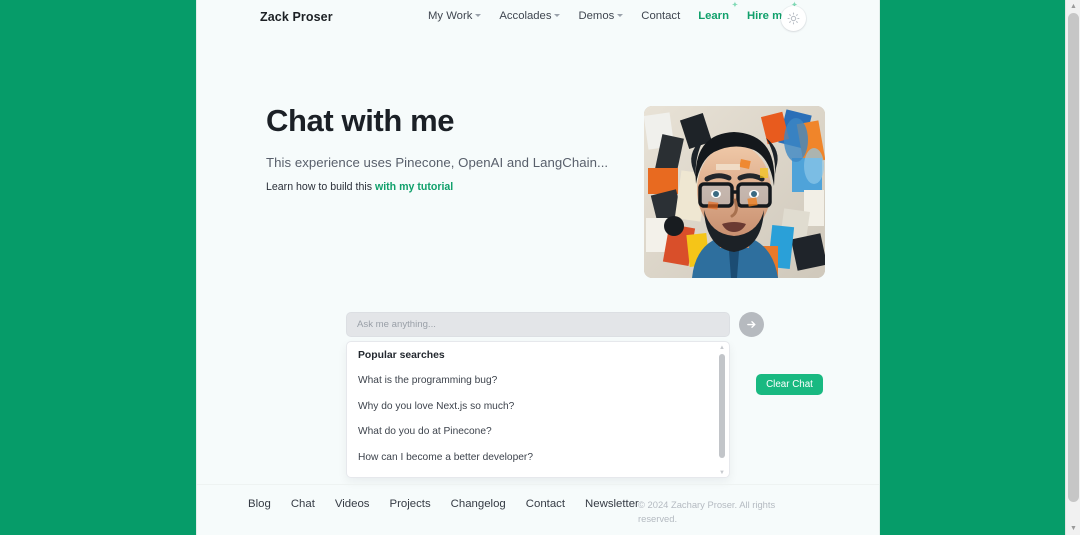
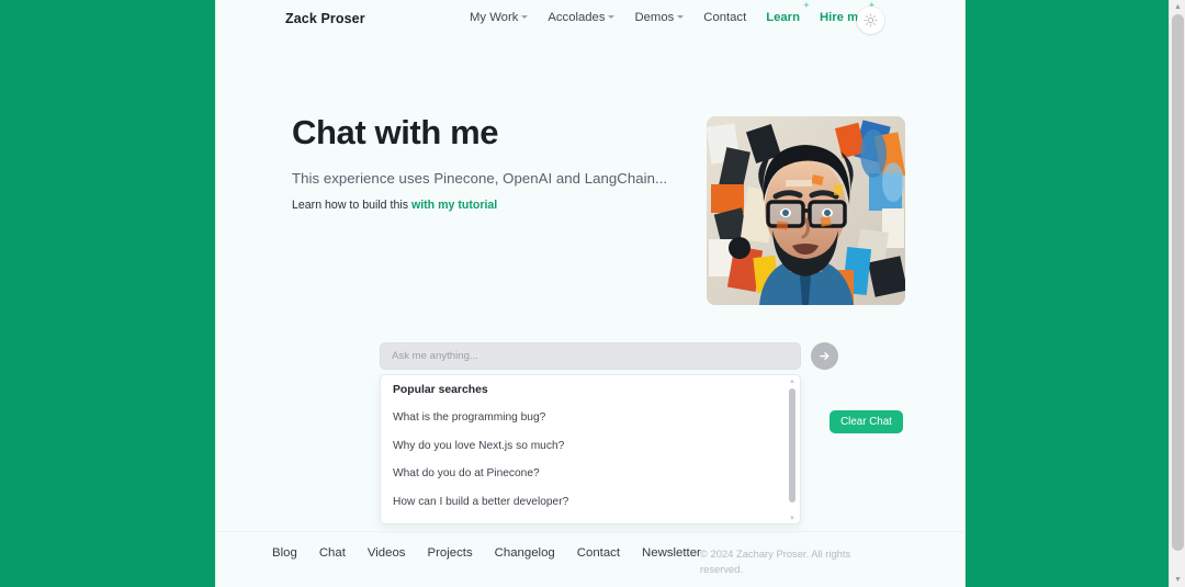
  Zack Proser
  My Work
  Accolades
  Demos
  Contact
  Learn
  Hire m
  Chat with me
  This experience uses Pinecone, OpenAI and LangChain...
  Learn how to build this with my tutorial
  Ask me anything...
  Popular searches
  What is the programming bug?
  Why do you love Next.js so much?
  What do you do at Pinecone?
- How can I become a better developer?
+ How can I build a better developer?
  Clear Chat
  Blog
  Chat
  Videos
  Projects
  Changelog
  Contact
  Newsletter
  © 2024 Zachary Proser. All rights reserved.
